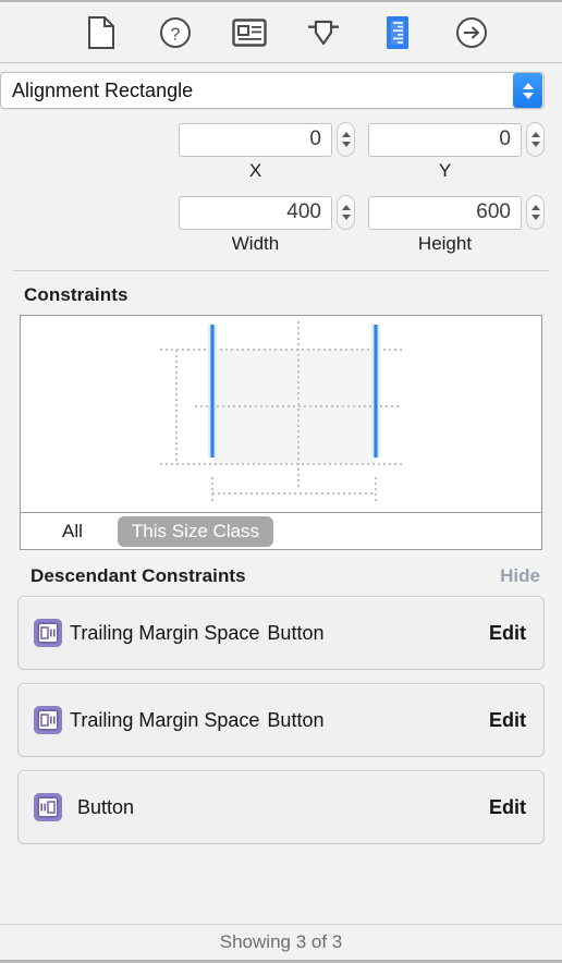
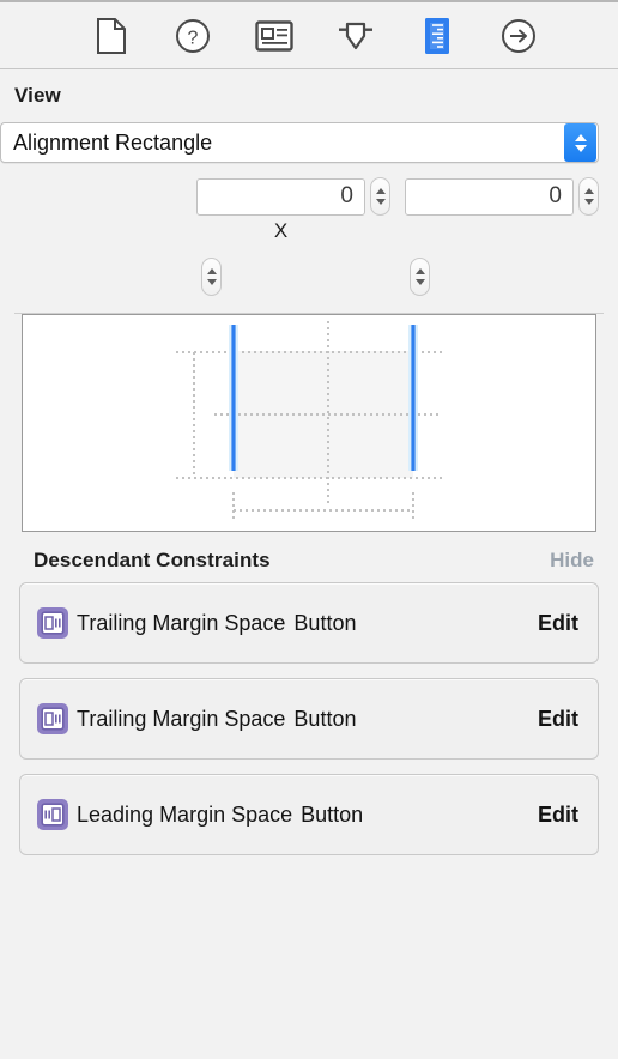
  ?
+ View
  Alignment Rectangle
  0
  X
  0
- Y
- 400
- Width
- 600
- Height
- Constraints
- All
- This Size Class
  Descendant Constraints
  Hide
  Trailing Margin Space
  Button
  Edit
  Trailing Margin Space
  Button
  Edit
+ Leading Margin Space
  Button
  Edit
- Showing 3 of 3
